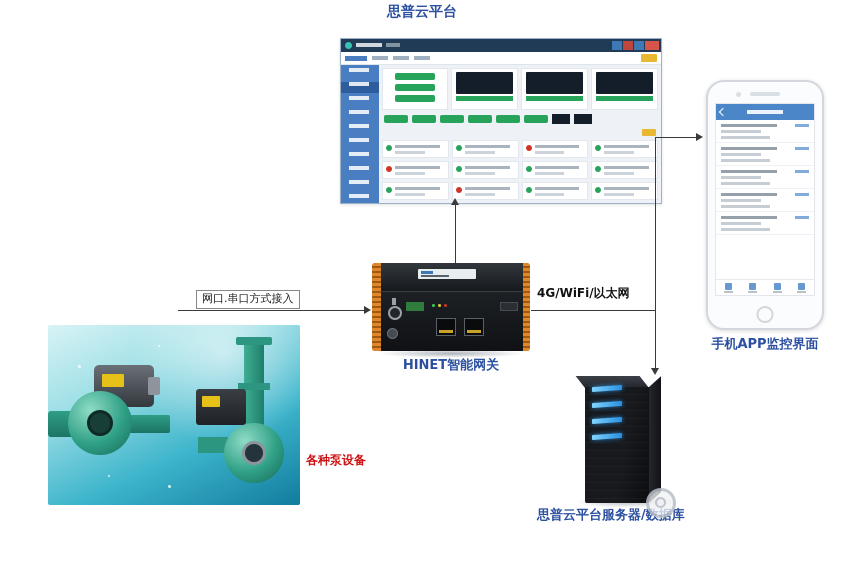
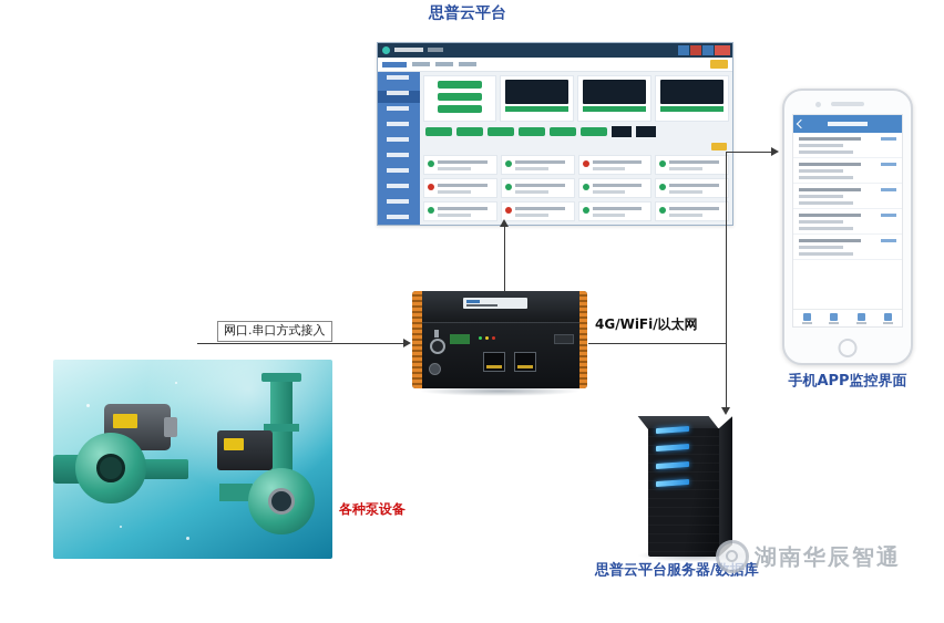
  思普云平台
  网口.串口方式接入
  4G/WiFi/以太网
- HINET智能网关
  各种泵设备
  手机APP监控界面
  思普云平台服务器/数据库
+ 湖南华辰智通
